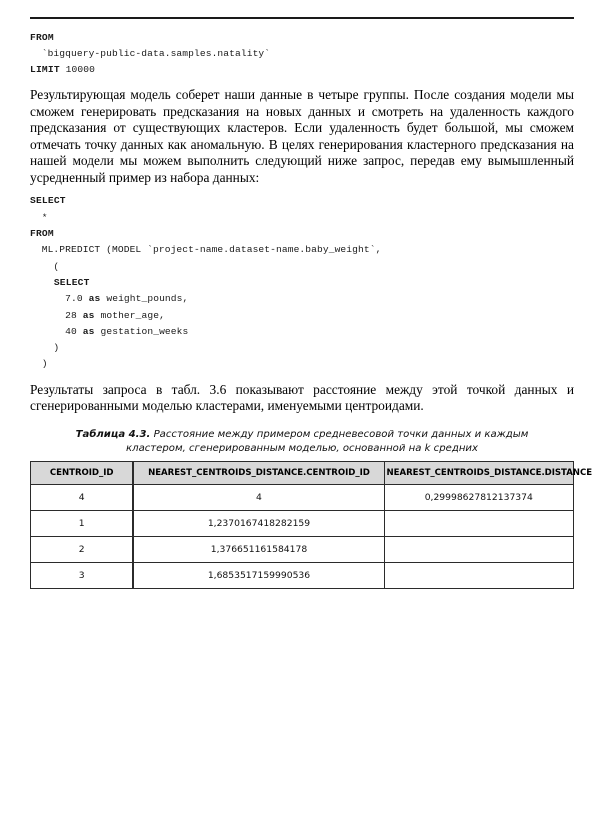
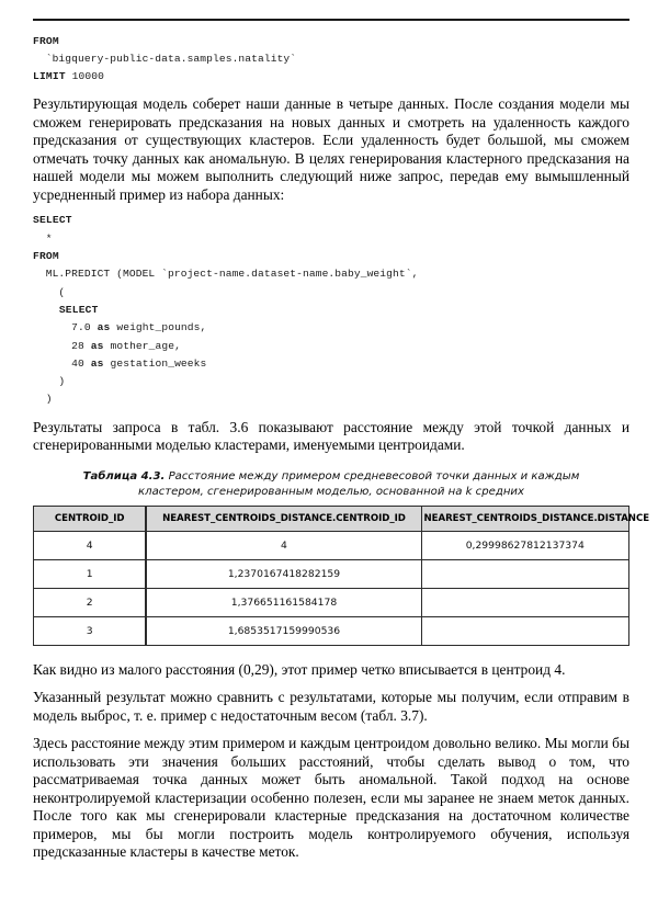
  FROM `bigquery-public-data.samples.natality` LIMIT 10000
- Результирующая модель соберет наши данные в четыре группы. После создания модели мы сможем генерировать предсказания на новых данных и смотреть на удаленность каждого предсказания от существующих кластеров. Если удаленность будет большой, мы сможем отмечать точку данных как аномальную. В целях генерирования кластерного предсказания на нашей модели мы можем выполнить следующий ниже запрос, передав ему вымышленный усредненный пример из набора данных:
+ Результирующая модель соберет наши данные в четыре данных. После создания модели мы сможем генерировать предсказания на новых данных и смотреть на удаленность каждого предсказания от существующих кластеров. Если удаленность будет большой, мы сможем отмечать точку данных как аномальную. В целях генерирования кластерного предсказания на нашей модели мы можем выполнить следующий ниже запрос, передав ему вымышленный усредненный пример из набора данных:
  SELECT * FROM ML.PREDICT (MODEL `project-name.dataset-name.baby_weight`, ( SELECT 7.0 as weight_pounds, 28 as mother_age, 40 as gestation_weeks ) )
  Результаты запроса в табл. 3.6 показывают расстояние между этой точкой данных и сгенерированными моделью кластерами, именуемыми центроидами.
  Таблица 4.3. Расстояние между примером средневесовой точки данных и каждым кластером, сгенерированным моделью, основанной на k средних
  CENTROID_ID	NEAREST_CENTROIDS_DISTANCE.CENTROID_ID	NEAREST_CENTROIDS_DISTANCE.DISTANCE
  4	4	0,29998627812137374
  1	1,2370167418282159
  2	1,376651161584178
  3	1,6853517159990536
+ Как видно из малого расстояния (0,29), этот пример четко вписывается в центроид 4.
+ Указанный результат можно сравнить с результатами, которые мы получим, если отправим в модель выброс, т. е. пример с недостаточным весом (табл. 3.7).
+ Здесь расстояние между этим примером и каждым центроидом довольно велико. Мы могли бы использовать эти значения больших расстояний, чтобы сделать вывод о том, что рассматриваемая точка данных может быть аномальной. Такой подход на основе неконтролируемой кластеризации особенно полезен, если мы заранее не знаем меток данных. После того как мы сгенерировали кластерные предсказания на достаточном количестве примеров, мы бы могли построить модель контролируемого обучения, используя предсказанные кластеры в качестве меток.
